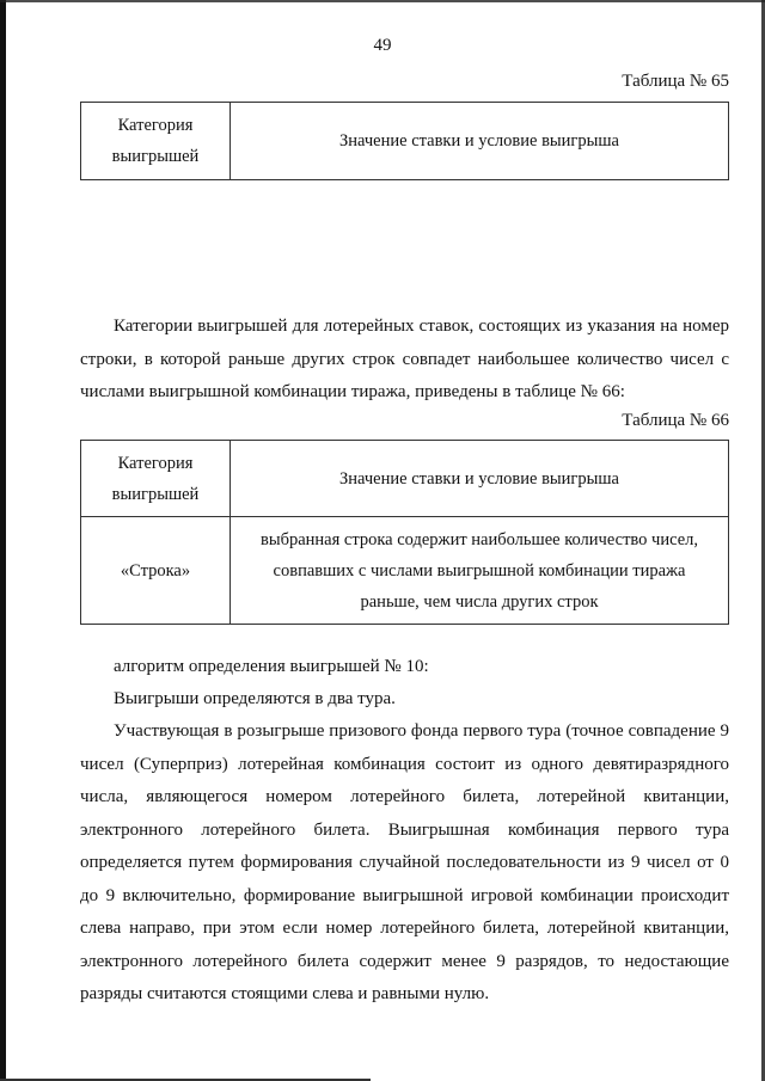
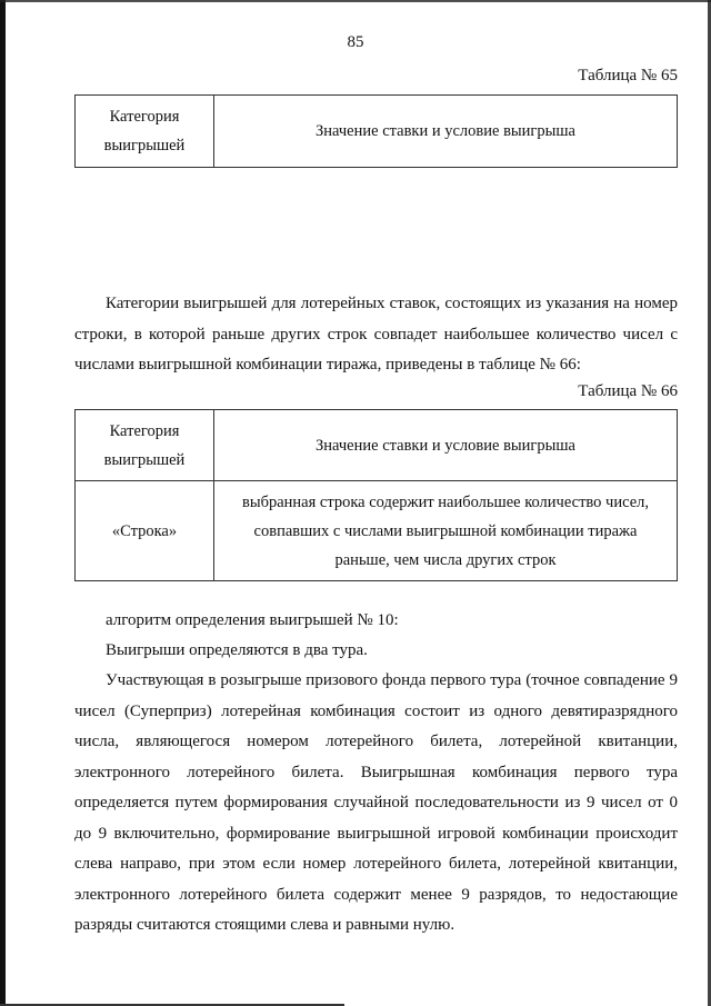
- 49
+ 85
  Таблица № 65
  Категория выигрышей	Значение ставки и условие выигрыша
  Категории выигрышей для лотерейных ставок, состоящих из указания на номер строки, в которой раньше других строк совпадет наибольшее количество чисел с числами выигрышной комбинации тиража, приведены в таблице № 66:
  Таблица № 66
  Категория выигрышей	Значение ставки и условие выигрыша
  «Строка»	выбранная строка содержит наибольшее количество чисел, совпавших с числами выигрышной комбинации тиража раньше, чем числа других строк
  алгоритм определения выигрышей № 10:
  Выигрыши определяются в два тура.
  Участвующая в розыгрыше призового фонда первого тура (точное совпадение 9 чисел (Суперприз) лотерейная комбинация состоит из одного девятиразрядного числа, являющегося номером лотерейного билета, лотерейной квитанции, электронного лотерейного билета. Выигрышная комбинация первого тура определяется путем формирования случайной последовательности из 9 чисел от 0 до 9 включительно, формирование выигрышной игровой комбинации происходит слева направо, при этом если номер лотерейного билета, лотерейной квитанции, электронного лотерейного билета содержит менее 9 разрядов, то недостающие разряды считаются стоящими слева и равными нулю.
